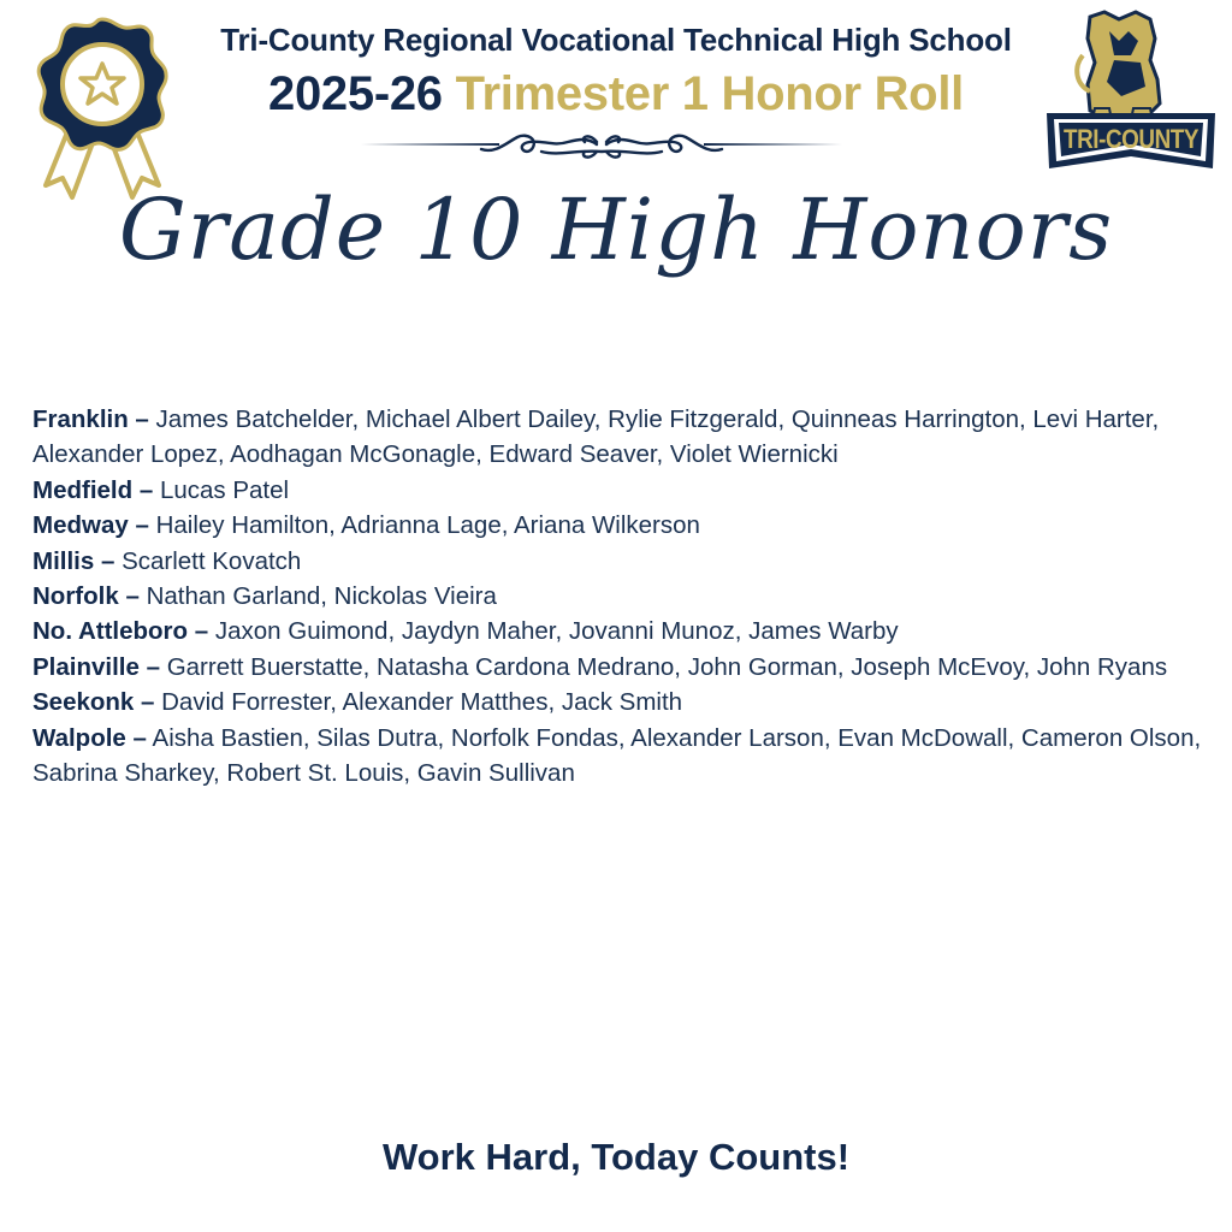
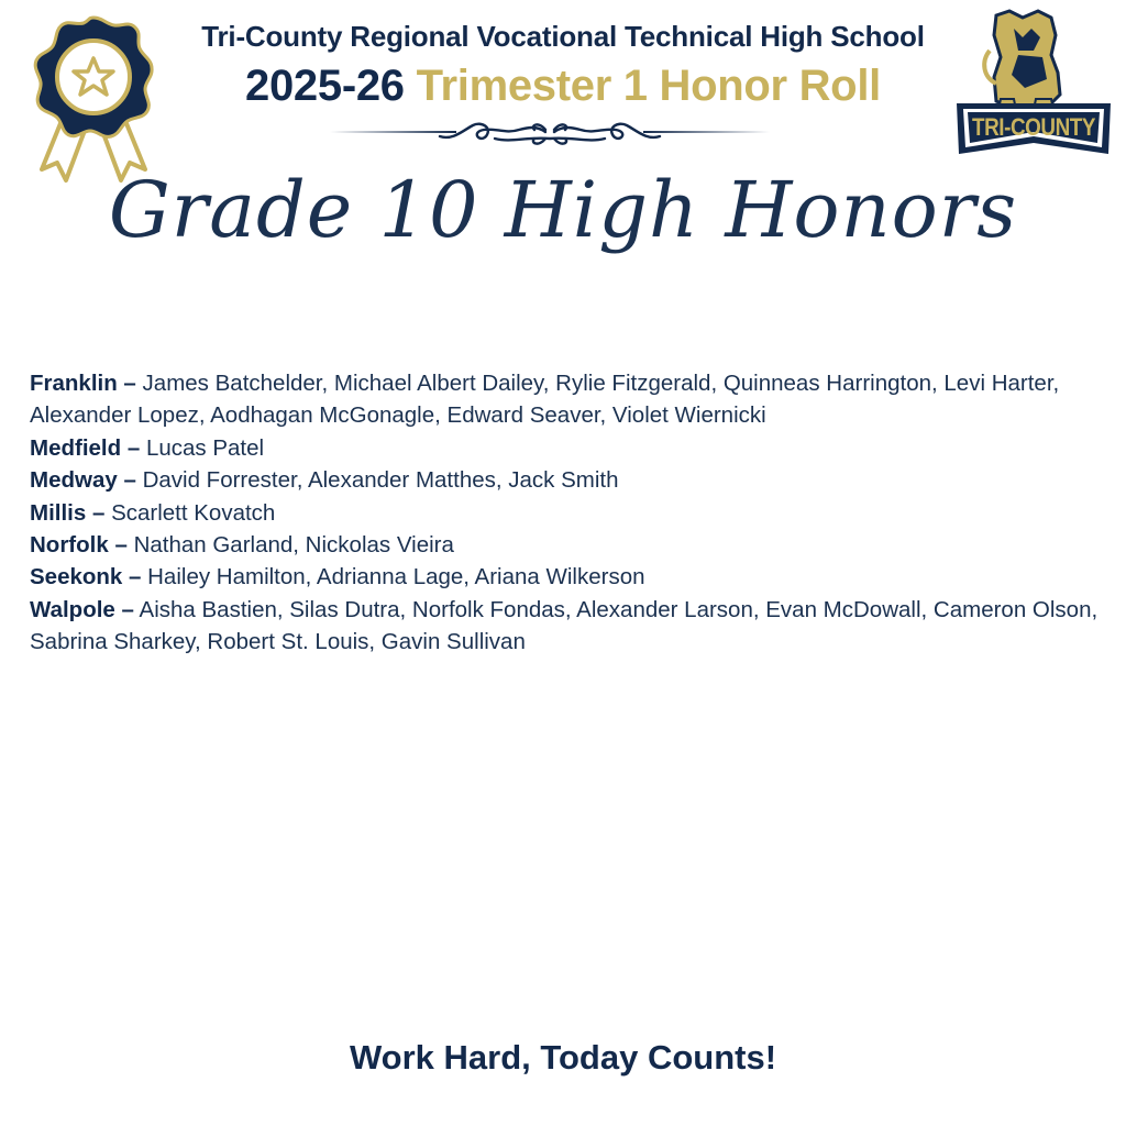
  TRI-COUNTY
  Tri-County Regional Vocational Technical High School
  2025-26 Trimester 1 Honor Roll
  Grade 10 High Honors
  Franklin – James Batchelder, Michael Albert Dailey, Rylie Fitzgerald, Quinneas Harrington, Levi Harter, Alexander Lopez, Aodhagan McGonagle, Edward Seaver, Violet Wiernicki
  Medfield – Lucas Patel
- Medway – Hailey Hamilton, Adrianna Lage, Ariana Wilkerson
+ Medway – David Forrester, Alexander Matthes, Jack Smith
  Millis – Scarlett Kovatch
  Norfolk – Nathan Garland, Nickolas Vieira
- No. Attleboro – Jaxon Guimond, Jaydyn Maher, Jovanni Munoz, James Warby
- Plainville – Garrett Buerstatte, Natasha Cardona Medrano, John Gorman, Joseph McEvoy, John Ryans
- Seekonk – David Forrester, Alexander Matthes, Jack Smith
+ Seekonk – Hailey Hamilton, Adrianna Lage, Ariana Wilkerson
  Walpole – Aisha Bastien, Silas Dutra, Norfolk Fondas, Alexander Larson, Evan McDowall, Cameron Olson, Sabrina Sharkey, Robert St. Louis, Gavin Sullivan
  Work Hard, Today Counts!
